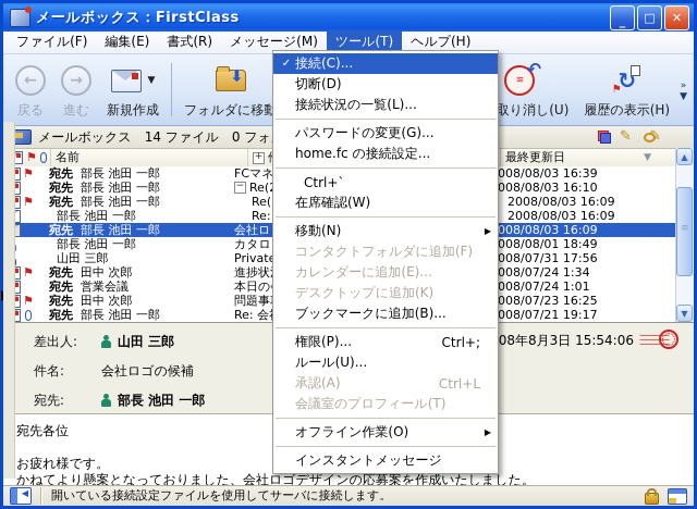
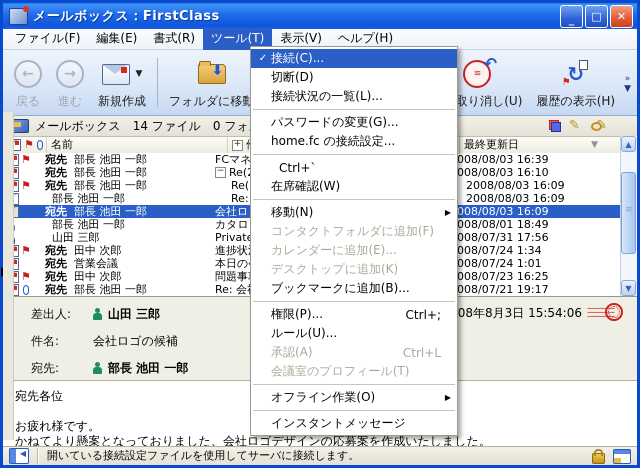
  メールボックス：FirstClass
  _
  □
  ✕
  ファイル(F)
  編集(E)
  書式(R)
- メッセージ(M)
  ツール(T)
+ 表示(V)
  ヘルプ(H)
  ←
  戻る
  →
  進む
  ▼
  新規作成
  フォルダに移動
  ≋
  取り消し(U)
  ↻
  履歴の表示(H)
  »
  ▼
  ⚑
  名前
  +
  最終更新日
  ▼
  ⚑
  宛先 部長 池田 一郎
  008/08/03 16:39
  宛先 部長 池田 一郎
  −
  008/08/03 16:10
  ⚑
  宛先 部長 池田 一郎
  2008/08/03 16:09
  部長 池田 一郎
  Re:
  2008/08/03 16:09
  宛先 部長 池田 一郎
  会社ロ
  008/08/03 16:09
  部長 池田 一郎
  008/08/01 18:49
  山田 三郎
  008/07/31 17:56
  ⚑
  宛先 田中 次郎
  進捗状
  008/07/24 1:34
  宛先 営業会議
  008/07/24 1:01
  ⚑
  宛先 田中 次郎
  008/07/23 16:25
  宛先 部長 池田 一郎
  008/07/21 19:17
  ▲
  ▼
  差出人:
  山田 三郎
  件名:
  会社ロゴの候補
  宛先:
  部長 池田 一郎
  08年8月3日 15:54:06
  ———
  ———
  ———
  宛先各位
  お疲れ様です。
  かねてより懸案となっておりました、会社ロゴデザインの応募案を作成いたしました。
  開いている接続設定ファイルを使用してサーバに接続します。
  ✓
  接続(C)...
  切断(D)
  接続状況の一覧(L)...
  パスワードの変更(G)...
  home.fc の接続設定...
  Ctrl+`
  在席確認(W)
  移動(N)
  ▶
  コンタクトフォルダに追加(F)
  カレンダーに追加(E)...
  デスクトップに追加(K)
  ブックマークに追加(B)...
  権限(P)...
  Ctrl+;
  ルール(U)...
  承認(A)
  Ctrl+L
  会議室のプロフィール(T)
  オフライン作業(O)
  ▶
  インスタントメッセージ
